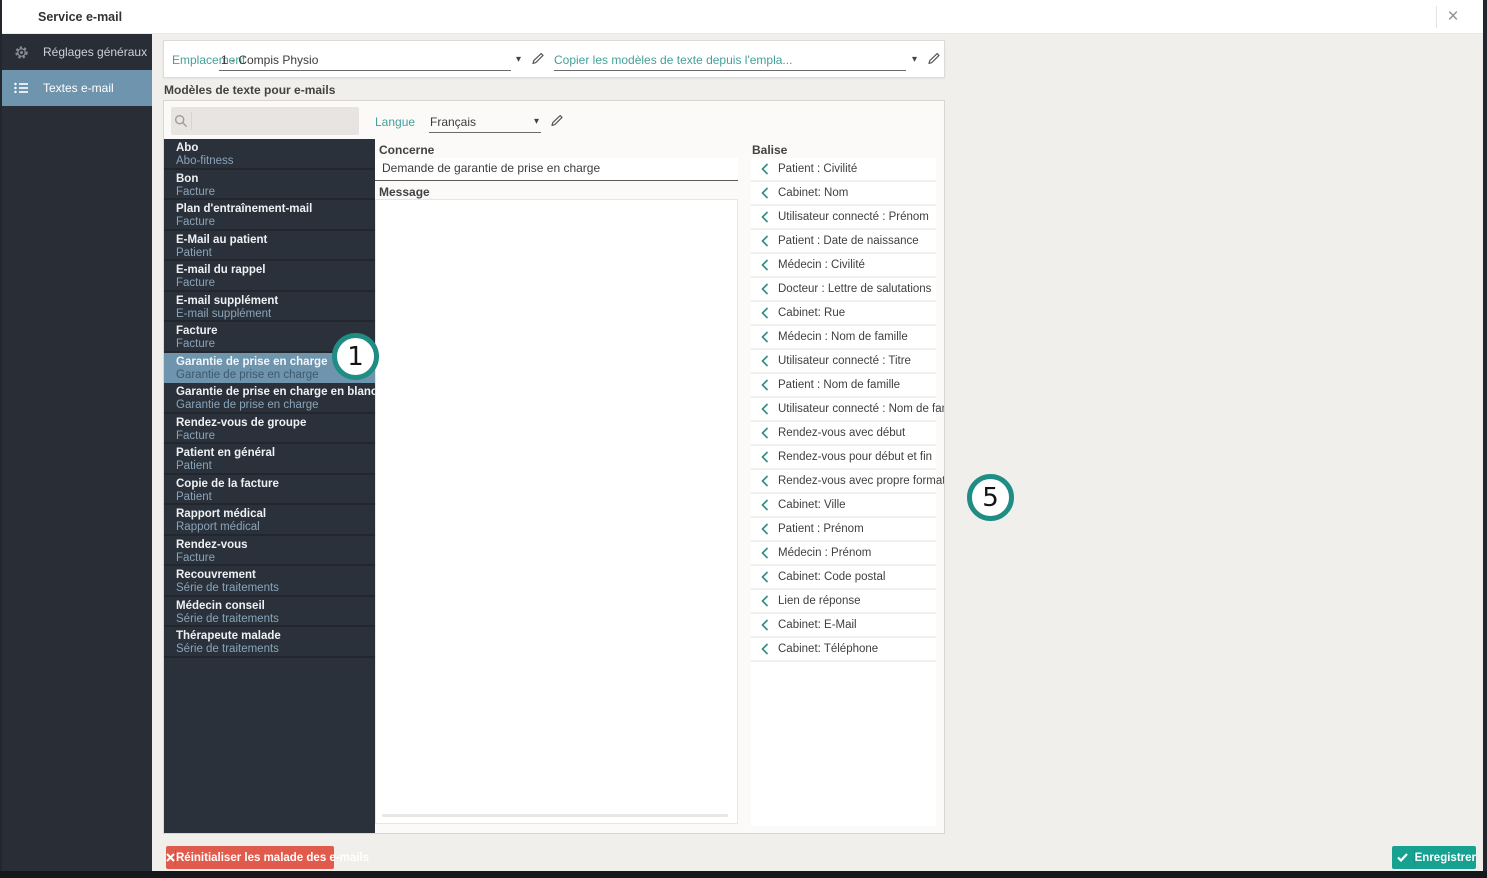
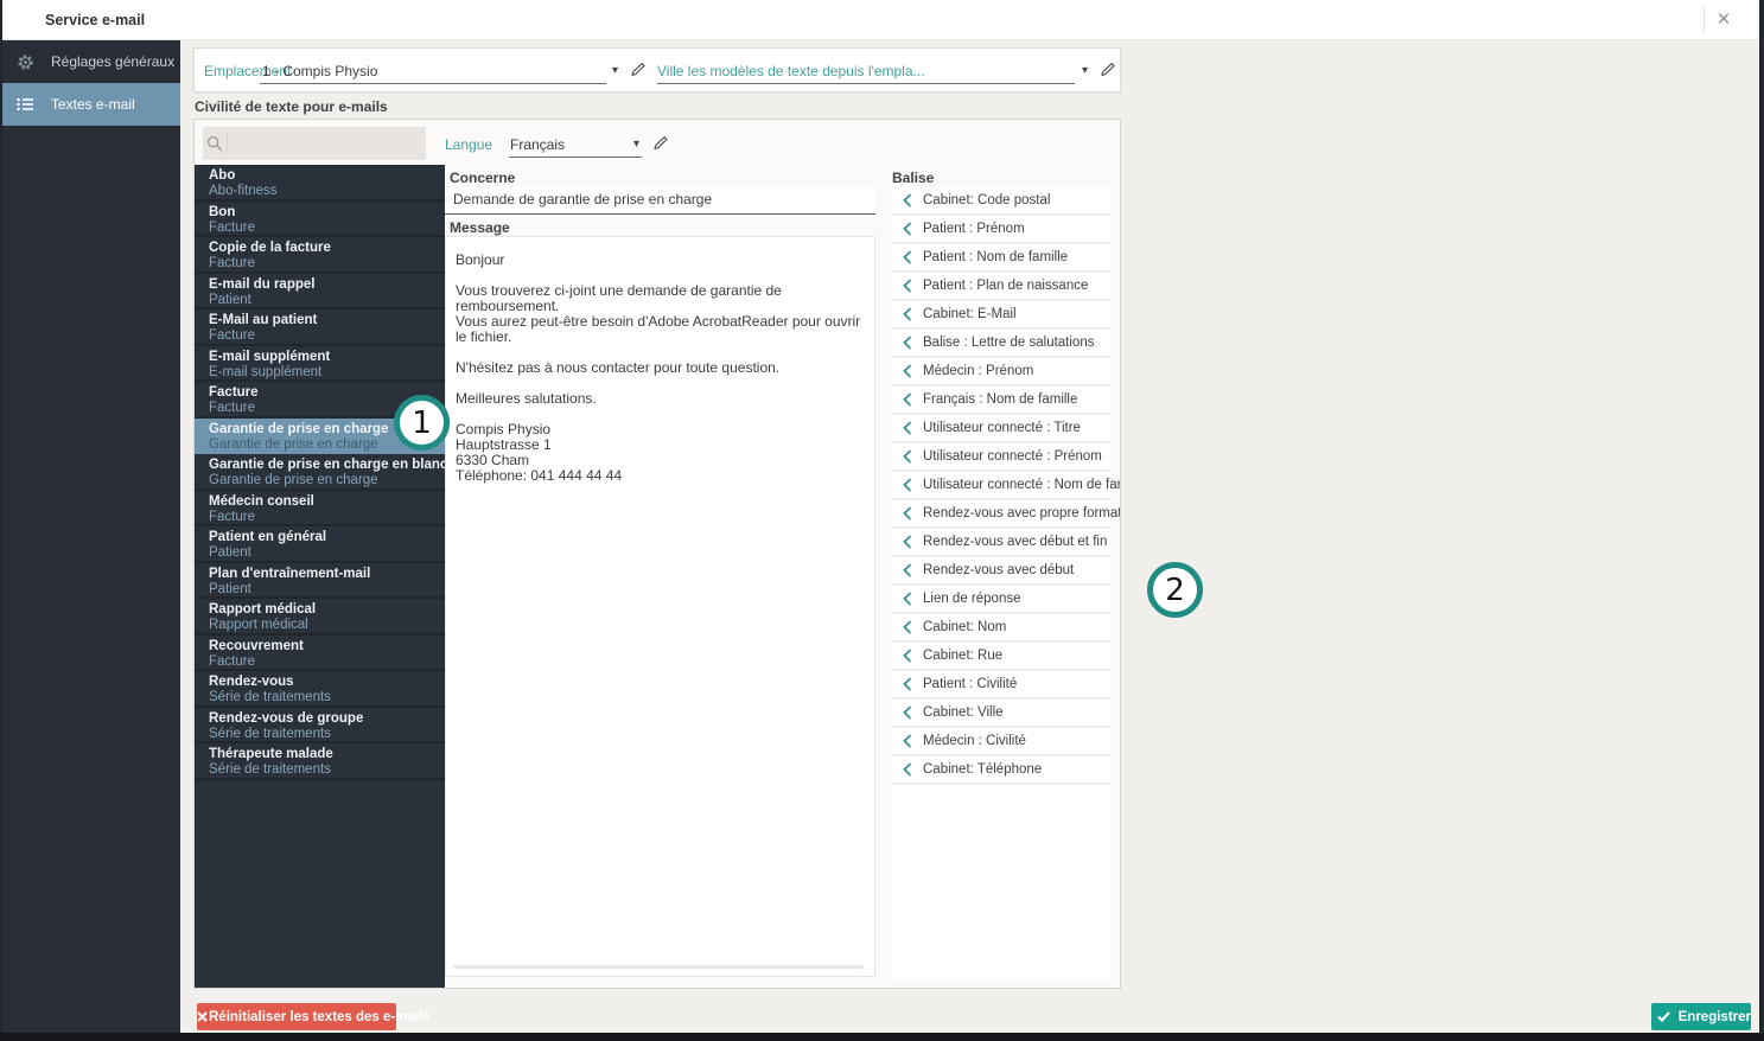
  Service e-mail
  ×
  Réglages généraux
  Textes e-mail
  Emplacement
  1 - Compis Physio
  ▾
- Copier les modèles de texte depuis l'empla...
+ Ville les modèles de texte depuis l'empla...
  ▾
- Modèles de texte pour e-mails
+ Civilité de texte pour e-mails
  Langue
  Français
  ▾
  Abo
  Abo-fitness
  Bon
  Facture
- Plan d'entraînement-mail
+ Copie de la facture
  Facture
- E-Mail au patient
+ E-mail du rappel
  Patient
- E-mail du rappel
+ E-Mail au patient
  Facture
  E-mail supplément
  E-mail supplément
  Facture
  Facture
  Garantie de prise en charge
  Garantie de prise en charge
  Garantie de prise en charge en blan
  Garantie de prise en charge
- Rendez-vous de groupe
+ Médecin conseil
  Facture
  Patient en général
  Patient
- Copie de la facture
+ Plan d'entraînement-mail
  Patient
  Rapport médical
  Rapport médical
- Rendez-vous
+ Recouvrement
  Facture
- Recouvrement
+ Rendez-vous
  Série de traitements
- Médecin conseil
+ Rendez-vous de groupe
  Série de traitements
  Thérapeute malade
  Série de traitements
  Concerne
  Demande de garantie de prise en charge
  Message
+ Bonjour
+ Vous trouverez ci-joint une demande de garantie de remboursement.
+ Vous aurez peut-être besoin d'Adobe AcrobatReader pour ouvrir le fichier.
+ N'hésitez pas à nous contacter pour toute question.
+ Meilleures salutations.
+ Compis Physio
+ Hauptstrasse 1
+ 6330 Cham
+ Téléphone: 041 444 44 44
  Balise
- Patient : Civilité
+ Cabinet: Code postal
- Cabinet: Nom
+ Patient : Prénom
- Utilisateur connecté : Prénom
+ Patient : Nom de famille
- Patient : Date de naissance
+ Patient : Plan de naissance
- Médecin : Civilité
+ Cabinet: E-Mail
- Docteur : Lettre de salutations
+ Balise : Lettre de salutations
- Cabinet: Rue
+ Médecin : Prénom
- Médecin : Nom de famille
+ Français : Nom de famille
  Utilisateur connecté : Titre
- Patient : Nom de famille
+ Utilisateur connecté : Prénom
  Utilisateur connecté : Nom de fa
- Rendez-vous avec début
+ Rendez-vous avec propre format
- Rendez-vous pour début et fin
+ Rendez-vous avec début et fin
- Rendez-vous avec propre format
+ Rendez-vous avec début
- Cabinet: Ville
+ Lien de réponse
- Patient : Prénom
+ Cabinet: Nom
- Médecin : Prénom
+ Cabinet: Rue
- Cabinet: Code postal
+ Patient : Civilité
- Lien de réponse
+ Cabinet: Ville
- Cabinet: E-Mail
+ Médecin : Civilité
  Cabinet: Téléphone
- Réinitialiser les malade des e-mails
+ Réinitialiser les textes des e-mails
  Enregistrer
  1
- 5
+ 2
